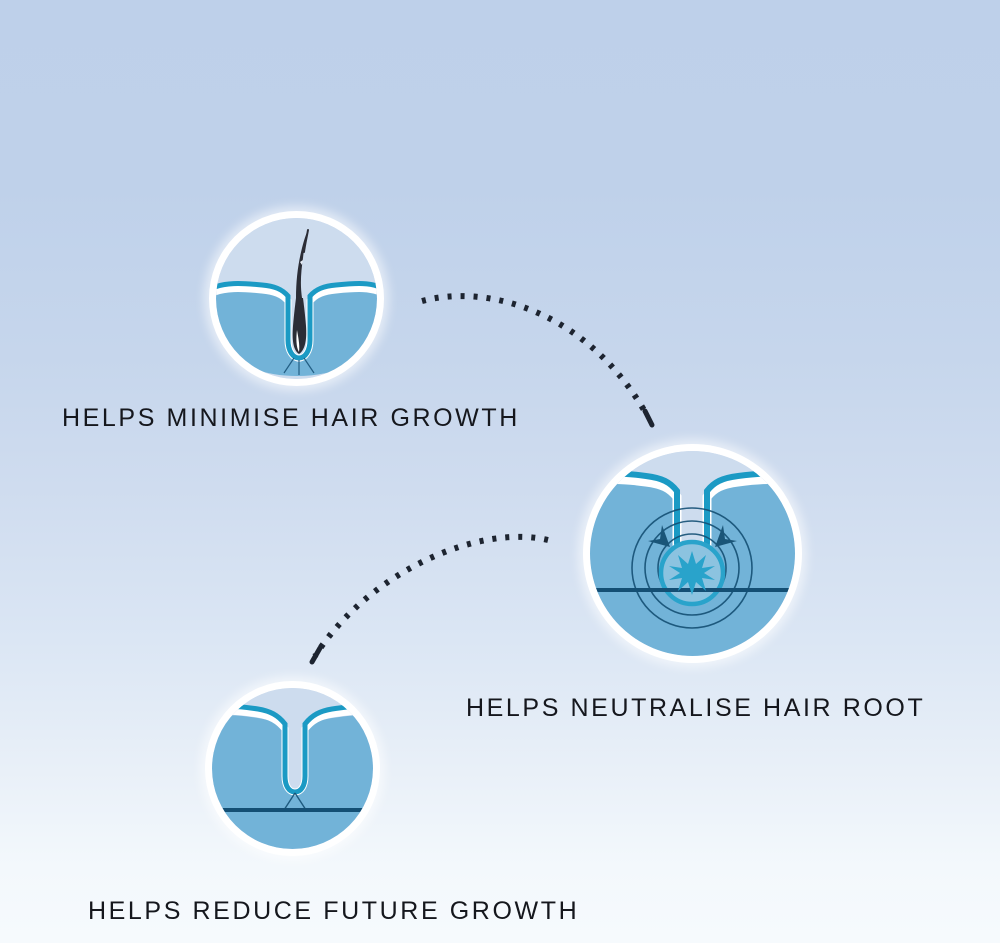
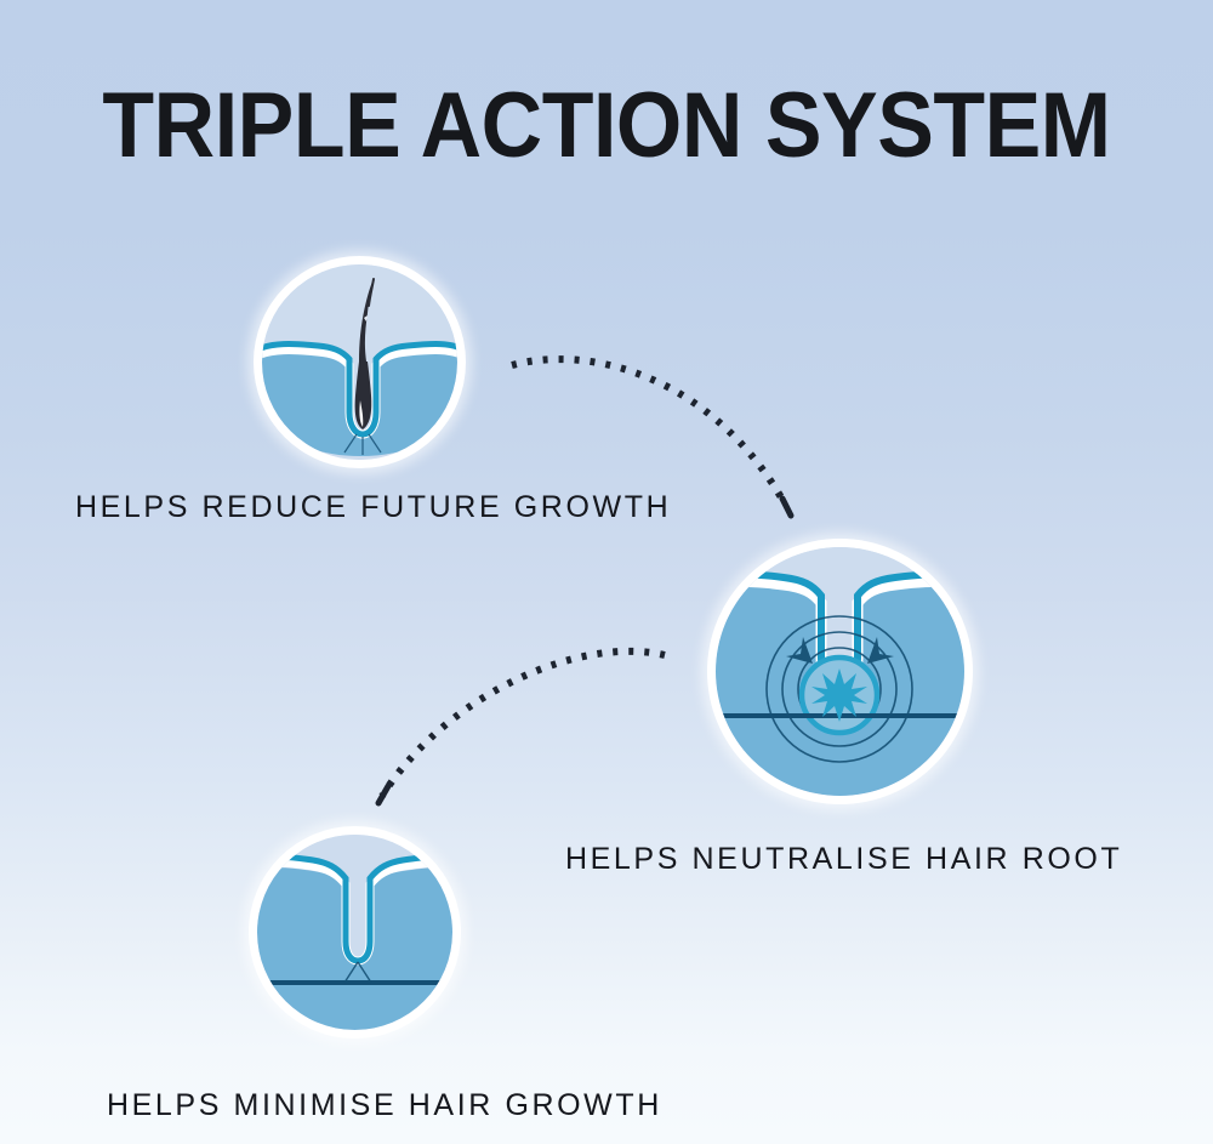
+ TRIPLE ACTION SYSTEM
- HELPS MINIMISE HAIR GROWTH
+ HELPS REDUCE FUTURE GROWTH
  HELPS NEUTRALISE HAIR ROOT
- HELPS REDUCE FUTURE GROWTH
+ HELPS MINIMISE HAIR GROWTH
